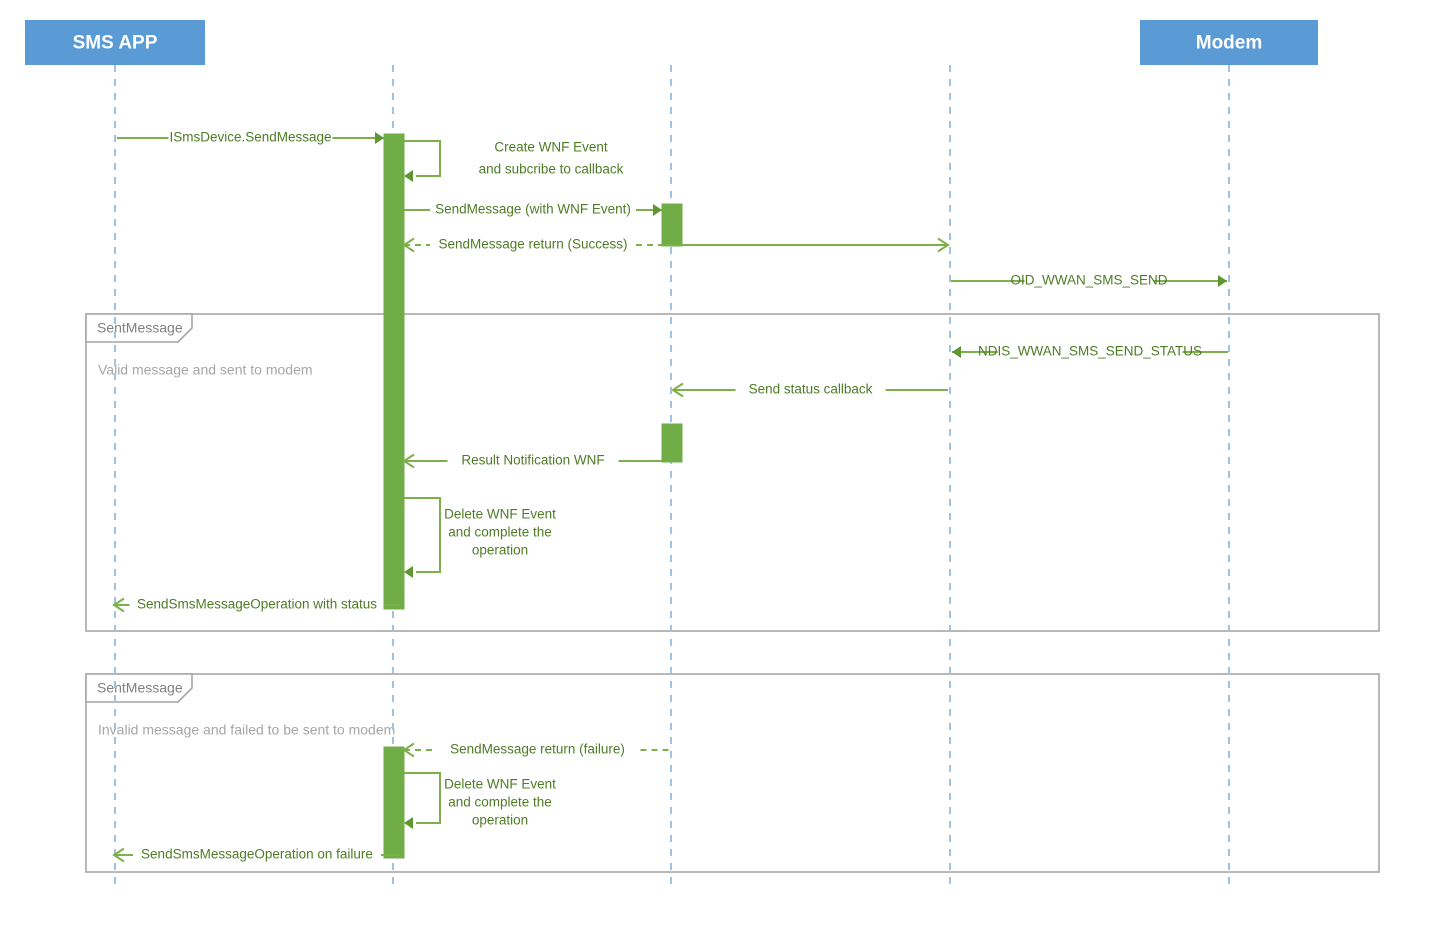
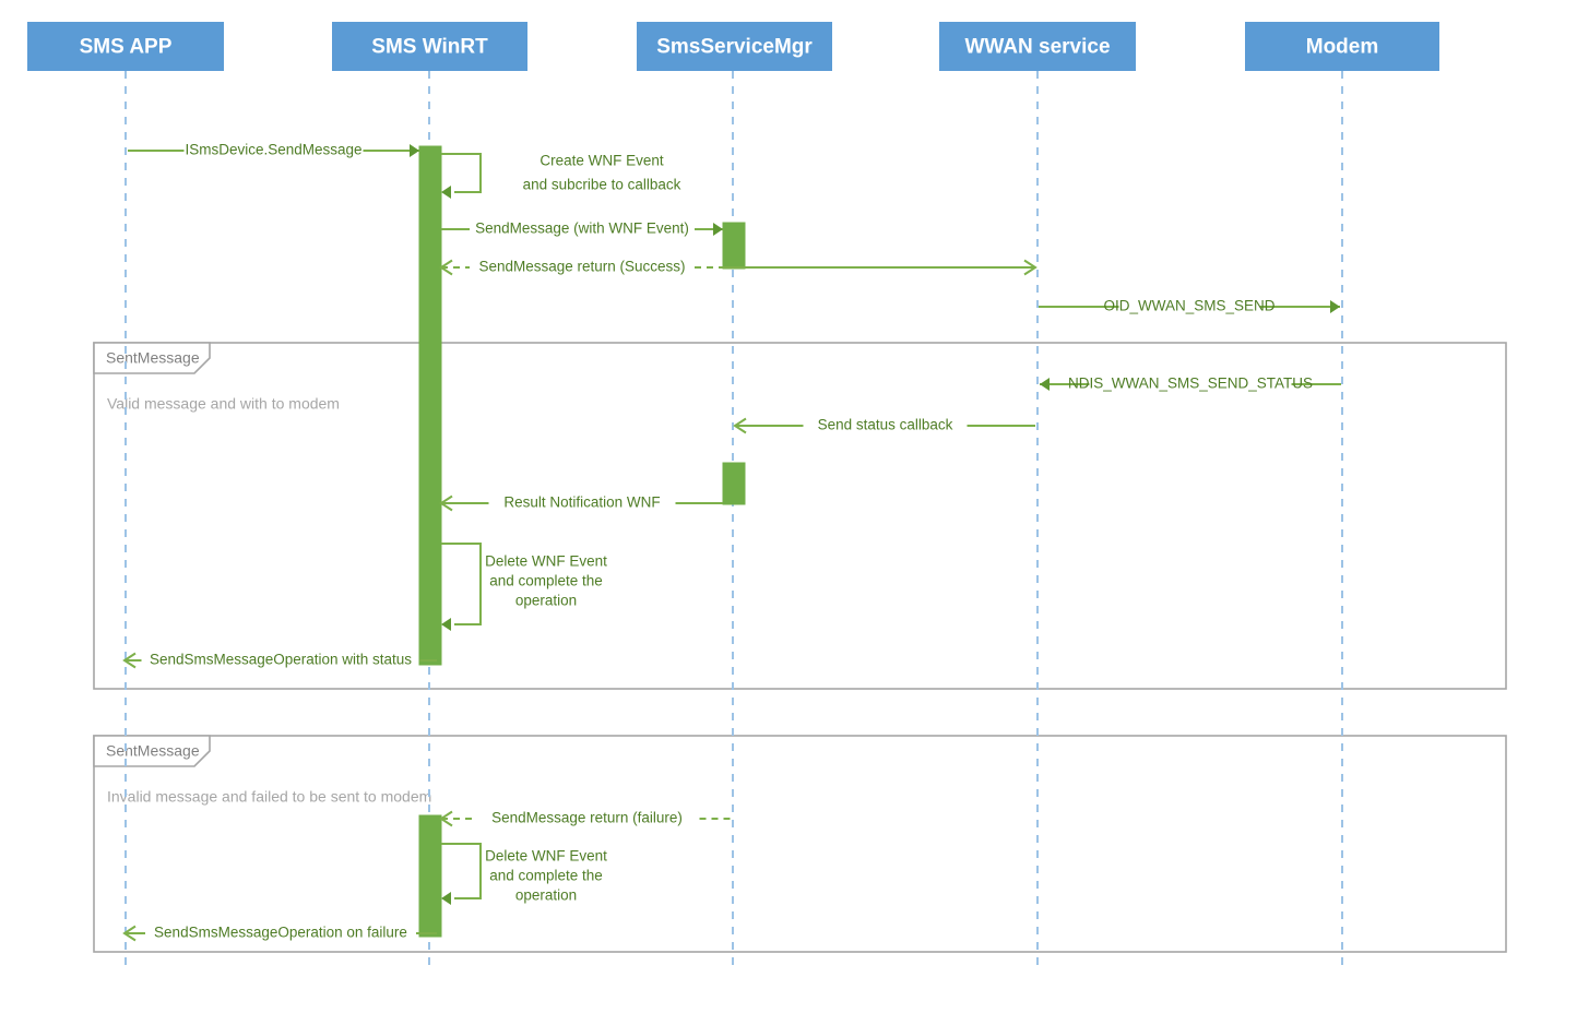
  SentMessage
- Valid message and sent to modem
+ Valid message and with to modem
  SentMessage
  Invalid message and failed to be sent to modem
  ISmsDevice.SendMessage
  SendMessage (with WNF Event)
  SendMessage return (Success)
  OID_WWAN_SMS_SEND
  NDIS_WWAN_SMS_SEND_STATUS
  Send status callback
  Result Notification WNF
  SendSmsMessageOperation with status
  SendMessage return (failure)
  SendSmsMessageOperation on failure
  Create WNF Event
  and subcribe to callback
  Delete WNF Event
  and complete the
  operation
  Delete WNF Event
  and complete the
  operation
  SMS APP
+ SMS WinRT
+ SmsServiceMgr
+ WWAN service
  Modem
